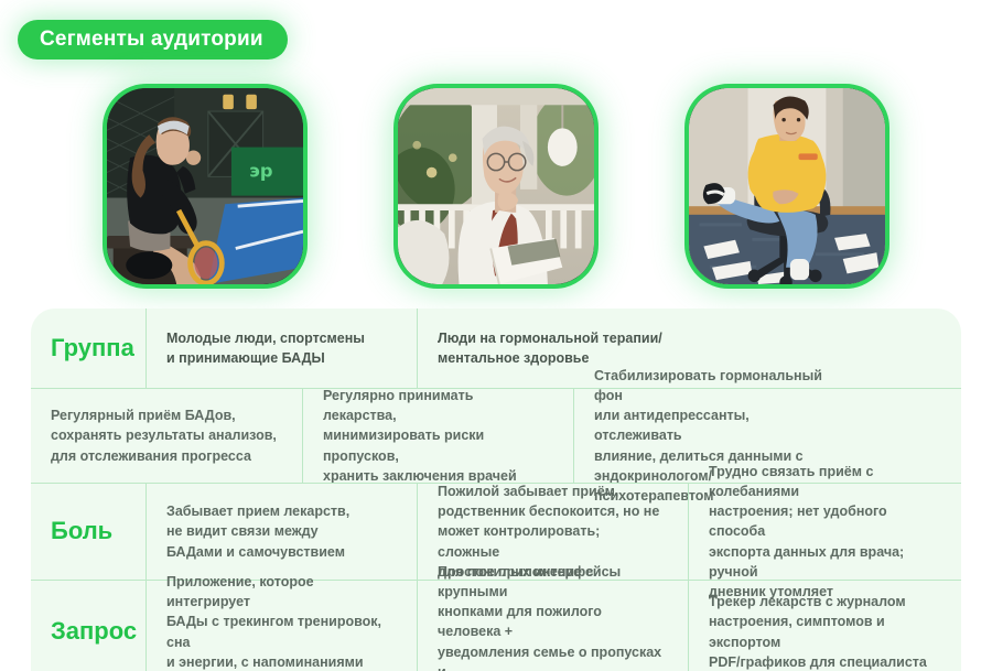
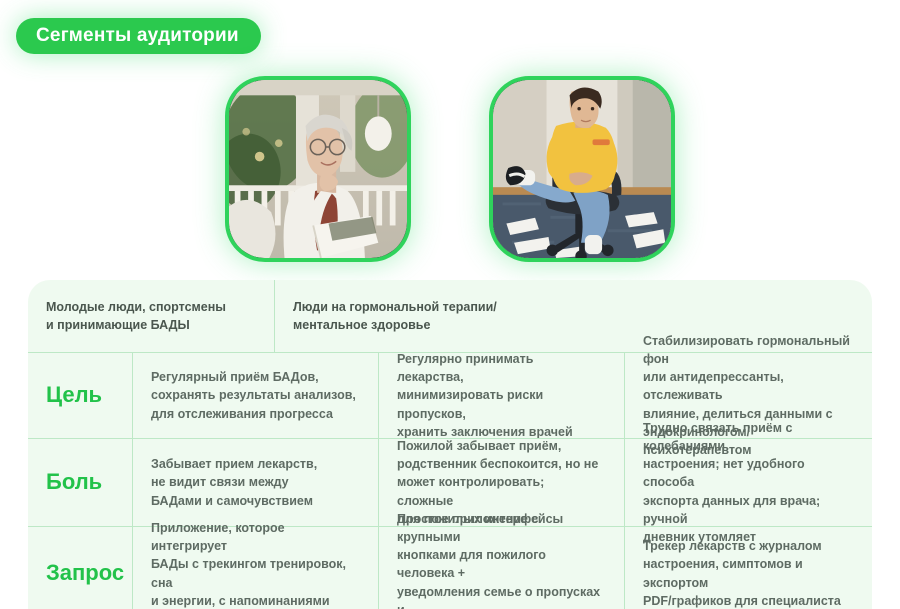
  Сегменты аудитории
- эр
- Группа
  Молодые люди, спортсмены
  и принимающие БАДЫ
  Люди на гормональной терапии/
  ментальное здоровье
+ Цель
  Регулярный приём БАДов,
  сохранять результаты анализов,
  для отслеживания прогресса
  Регулярно принимать лекарства,
  минимизировать риски пропусков,
  хранить заключения врачей
  Стабилизировать гормональный фон
  или антидепрессанты, отслеживать
  влияние, делиться данными с
  эндокринологом/психотерапевтом
  Боль
  Забывает прием лекарств,
  не видит связи между
  БАДами и самочувствием
  Пожилой забывает приём,
  родственник беспокоится, но не
  может контролировать; сложные
  для пожилых интерфейсы
  Трудно связать приём с колебаниями
  настроения; нет удобного способа
  экспорта данных для врача; ручной
  дневник утомляет
  Запрос
  Приложение, которое интегрирует
  БАДы с трекингом тренировок, сна
  и энергии, с напоминаниями
  Простое приложение с крупными
  кнопками для пожилого человека +
  уведомления семье о пропусках
  Трекер лекарств с журналом
  настроения, симптомов и экспортом
  PDF/графиков для специалиста
